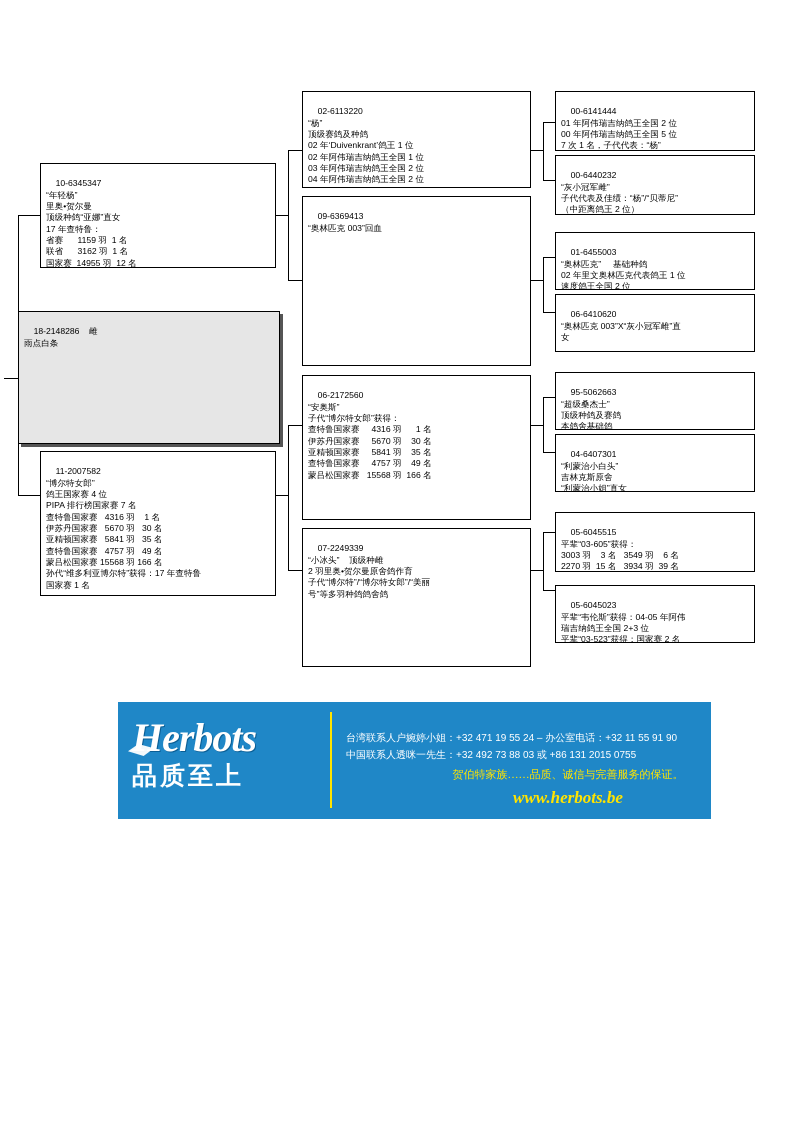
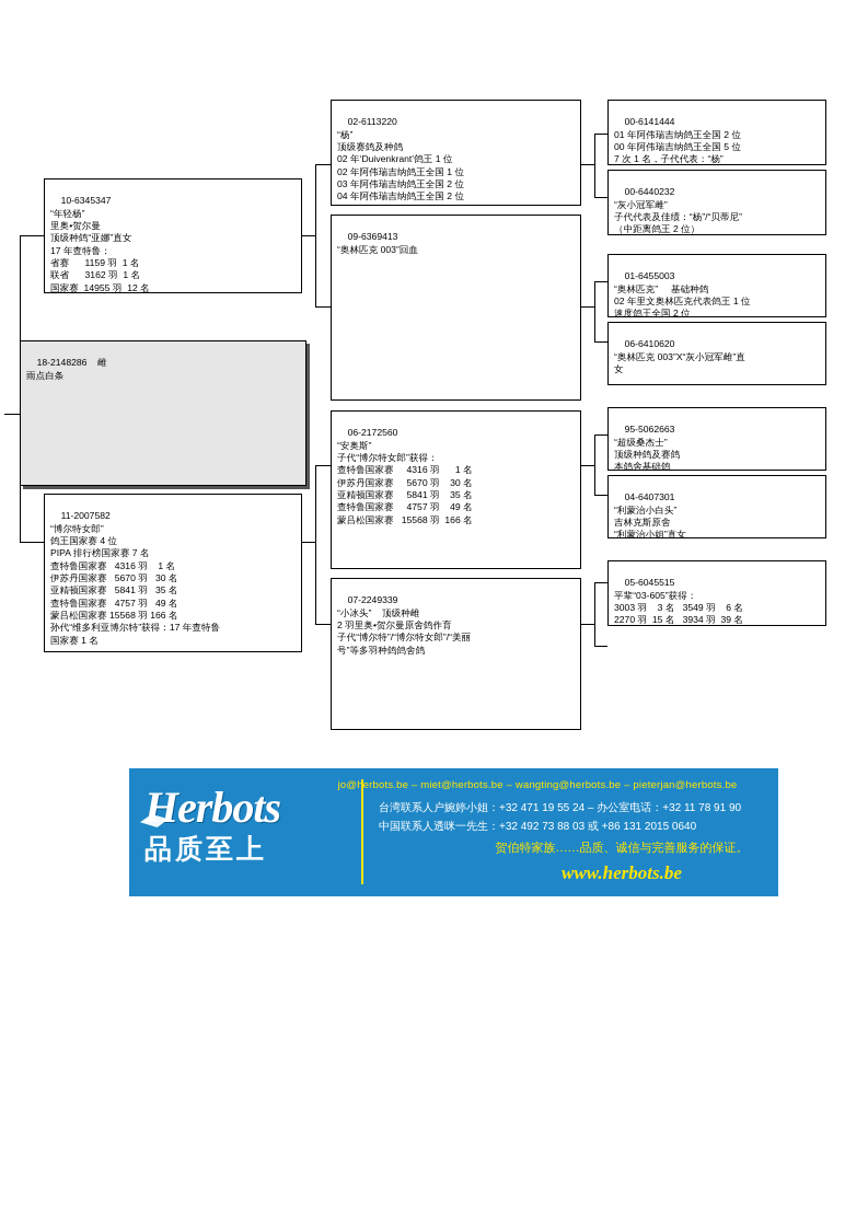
  10-6345347
  “年轻杨”
  里奥•贺尔曼
  顶级种鸽“亚娜”直女
  17 年查特鲁：
  省赛 1159 羽 1 名
  联省 3162 羽 1 名
  国家赛 14955 羽 12 名
  18-2148286 雌
  雨点白条
  11-2007582
  “博尔特女郎”
  鸽王国家赛 4 位
  PIPA 排行榜国家赛 7 名
  查特鲁国家赛 4316 羽 1 名
  伊苏丹国家赛 5670 羽 30 名
  亚精顿国家赛 5841 羽 35 名
  查特鲁国家赛 4757 羽 49 名
  蒙吕松国家赛 15568 羽 166 名
  孙代“维多利亚博尔特”获得：17 年查特鲁
  国家赛 1 名
  02-6113220
  “杨”
  顶级赛鸽及种鸽
  02 年‘Duivenkrant’鸽王 1 位
  02 年阿伟瑞吉纳鸽王全国 1 位
  03 年阿伟瑞吉纳鸽王全国 2 位
  04 年阿伟瑞吉纳鸽王全国 2 位
  09-6369413
  “奥林匹克 003”回血
  06-2172560
  “安奥斯”
  子代“博尔特女郎”获得：
  查特鲁国家赛 4316 羽 1 名
  伊苏丹国家赛 5670 羽 30 名
  亚精顿国家赛 5841 羽 35 名
  查特鲁国家赛 4757 羽 49 名
  蒙吕松国家赛 15568 羽 166 名
  07-2249339
  “小冰头” 顶级种雌
  2 羽里奥•贺尔曼原舍鸽作育
  子代“博尔特”/“博尔特女郎”/“美丽
  号”等多羽种鸽鸽舍鸽
  00-6141444
  01 年阿伟瑞吉纳鸽王全国 2 位
  00 年阿伟瑞吉纳鸽王全国 5 位
  7 次 1 名，子代代表：“杨”
  00-6440232
  “灰小冠军雌”
  子代代表及佳绩：“杨”/“贝蒂尼”
  （中距离鸽王 2 位）
  01-6455003
  “奥林匹克” 基础种鸽
  02 年里文奥林匹克代表鸽王 1 位
  速度鸽王全国 2 位
  06-6410620
  “奥林匹克 003”X“灰小冠军雌”直
  女
  95-5062663
  “超级桑杰士”
  顶级种鸽及赛鸽
  本鸽舍基础鸽
  04-6407301
  “利蒙治小白头”
  吉林克斯原舍
  “利蒙治小姐”直女
  05-6045515
  平辈“03-605”获得：
  3003 羽 3 名 3549 羽 6 名
  2270 羽 15 名 3934 羽 39 名
- 05-6045023
- 平辈“韦伦斯”获得：04-05 年阿伟
- 瑞吉纳鸽王全国 2+3 位
- 平辈“03-523”获得：国家赛 2 名
  Herbots
  品质至上
+ jo@herbots.be – miet@herbots.be – wangting@herbots.be – pieterjan@herbots.be
- 台湾联系人户婉婷小姐：+32 471 19 55 24 – 办公室电话：+32 11 55 91 90
+ 台湾联系人户婉婷小姐：+32 471 19 55 24 – 办公室电话：+32 11 78 91 90
- 中国联系人透咪一先生：+32 492 73 88 03 或 +86 131 2015 0755
+ 中国联系人透咪一先生：+32 492 73 88 03 或 +86 131 2015 0640
  贺伯特家族……品质、诚信与完善服务的保证。
  www.herbots.be
